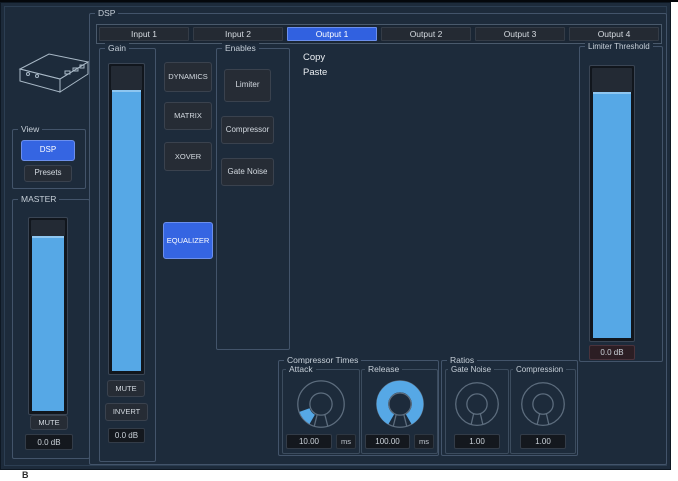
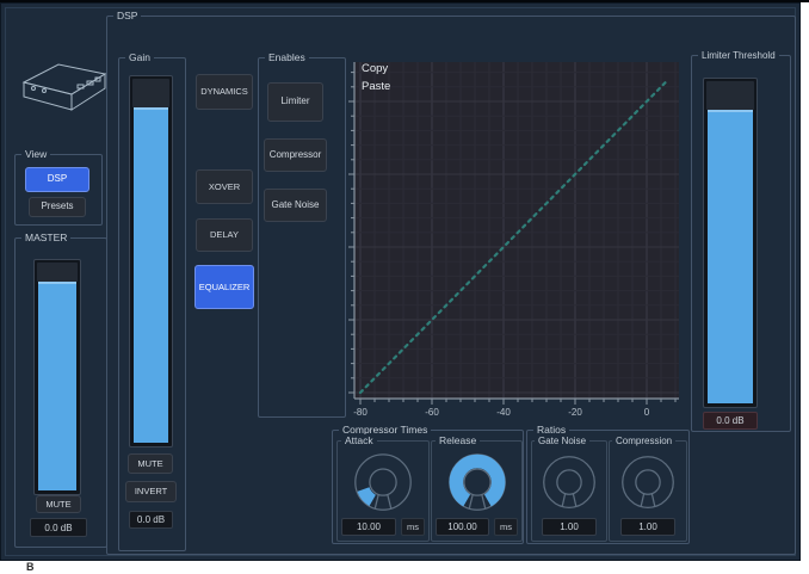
  View
  DSP
  Presets
  MASTER
  MUTE
  0.0 dB
  DSP
- Input 1
- Input 2
- Output 1
- Output 2
- Output 3
- Output 4
  Gain
  MUTE
  INVERT
  0.0 dB
  DYNAMICS
- MATRIX
  XOVER
+ DELAY
  EQUALIZER
  Enables
  Limiter
  Compressor
  Gate Noise
+ -80
+ -60
+ -40
+ -20
+ 0
  Copy
  Paste
  Limiter Threshold
  0.0 dB
  Compressor Times
  Attack
  10.00
  ms
  Release
  100.00
  ms
  Ratios
  Gate Noise
  1.00
  Compression
  1.00
  B
